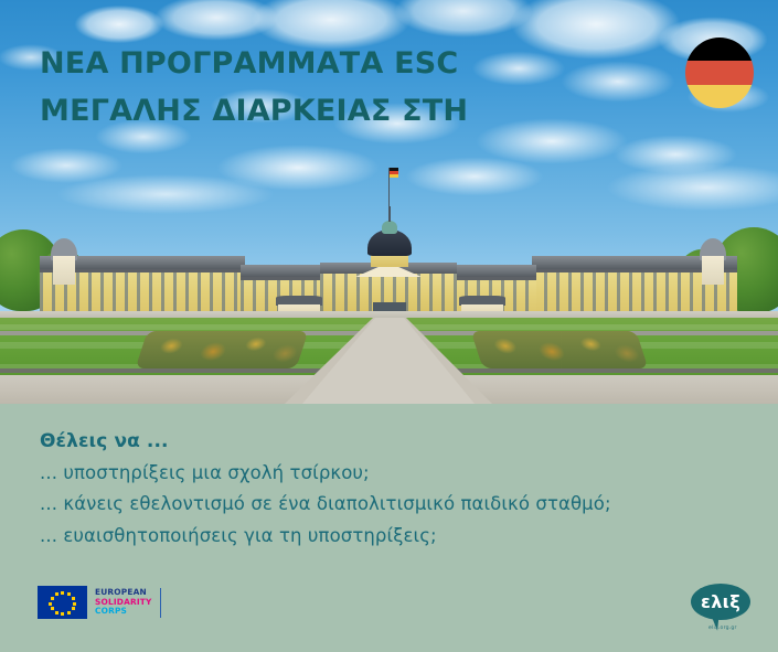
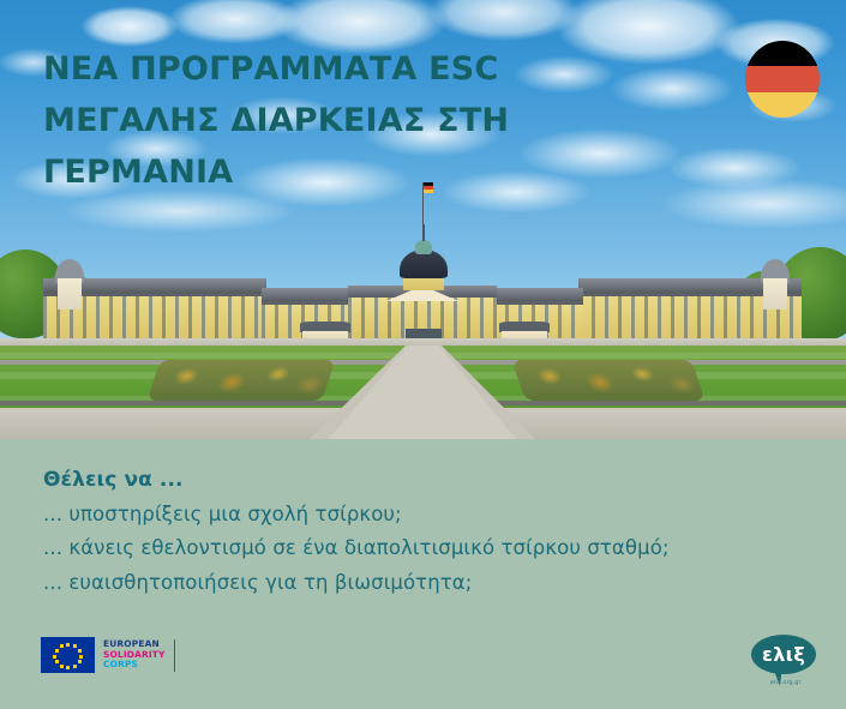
  ΝΕΑ ΠΡΟΓΡΑΜΜΑΤΑ ESC
  ΜΕΓΑΛΗΣ ΔΙΑΡΚΕΙΑΣ ΣΤΗ
+ ΓΕΡΜΑΝΙΑ
  Θέλεις να ...
  ... υποστηρίξεις μια σχολή τσίρκου;
- ... κάνεις εθελοντισμό σε ένα διαπολιτισμικό παιδικό σταθμό;
+ ... κάνεις εθελοντισμό σε ένα διαπολιτισμικό τσίρκου σταθμό;
- ... ευαισθητοποιήσεις για τη υποστηρίξεις;
+ ... ευαισθητοποιήσεις για τη βιωσιμότητα;
  EUROPEAN
  SOLIDARITY
  CORPS
  ελιξ
